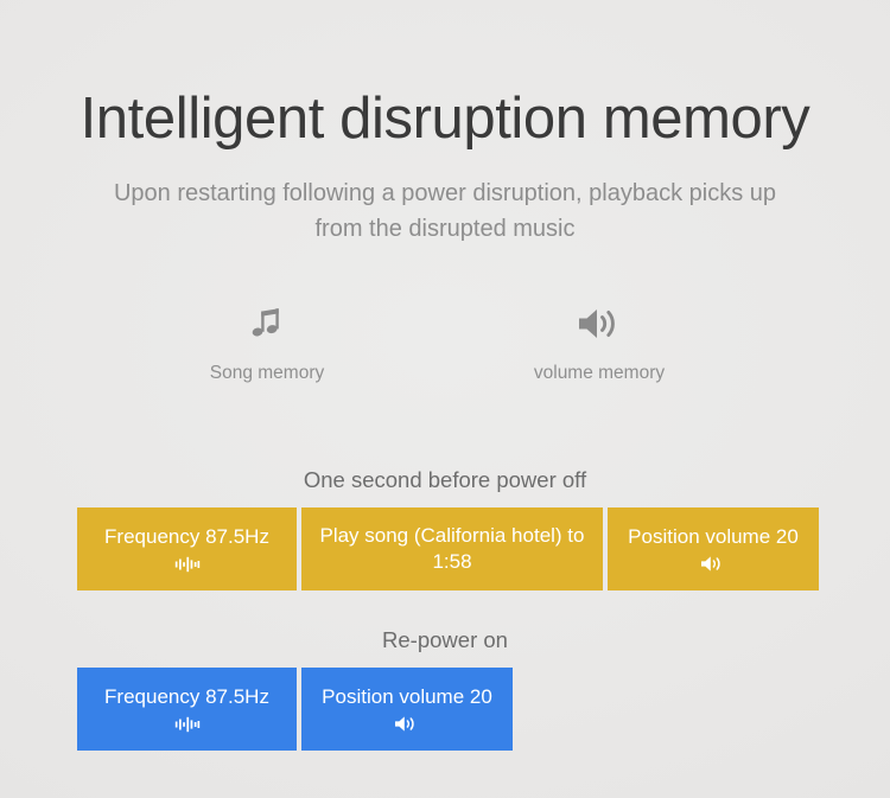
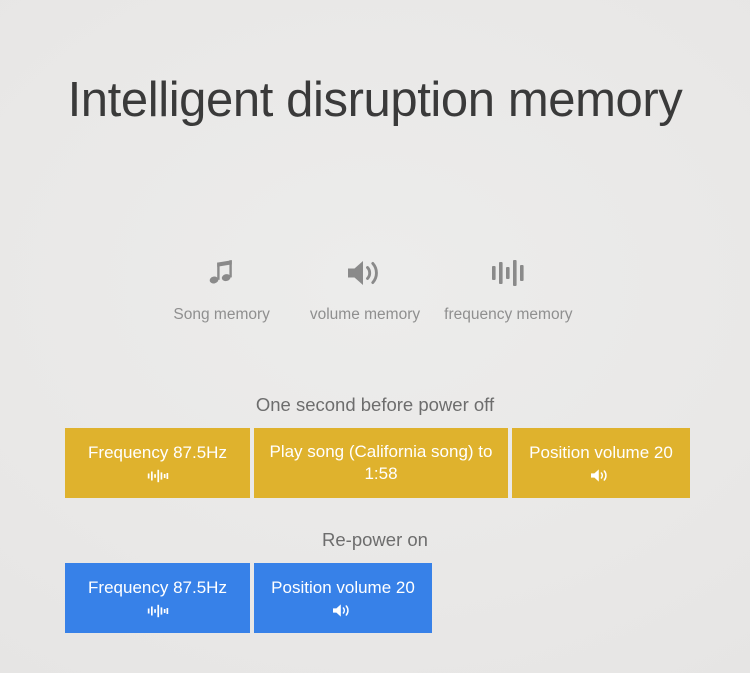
  Intelligent disruption memory
- Upon restarting following a power disruption, playback picks up from the disrupted music
  Song memory
  volume memory
+ frequency memory
  One second before power off
  Frequency 87.5Hz
- Play song (California hotel) to 1:58
+ Play song (California song) to 1:58
  Position volume 20
  Re-power on
  Frequency 87.5Hz
  Position volume 20
